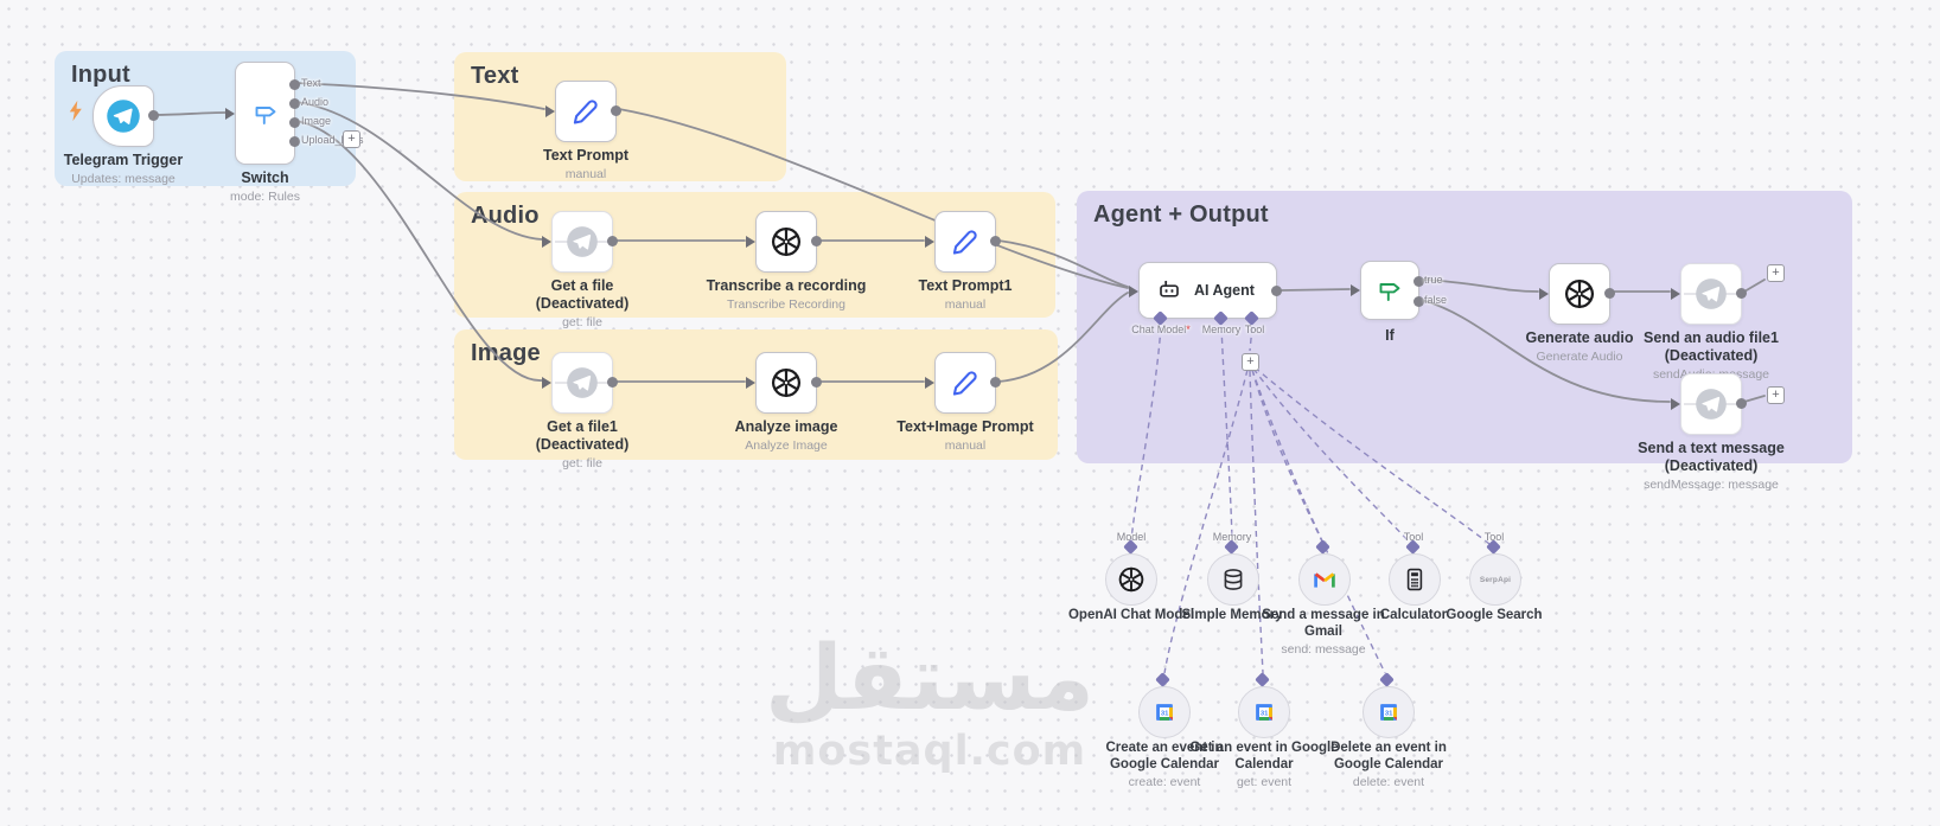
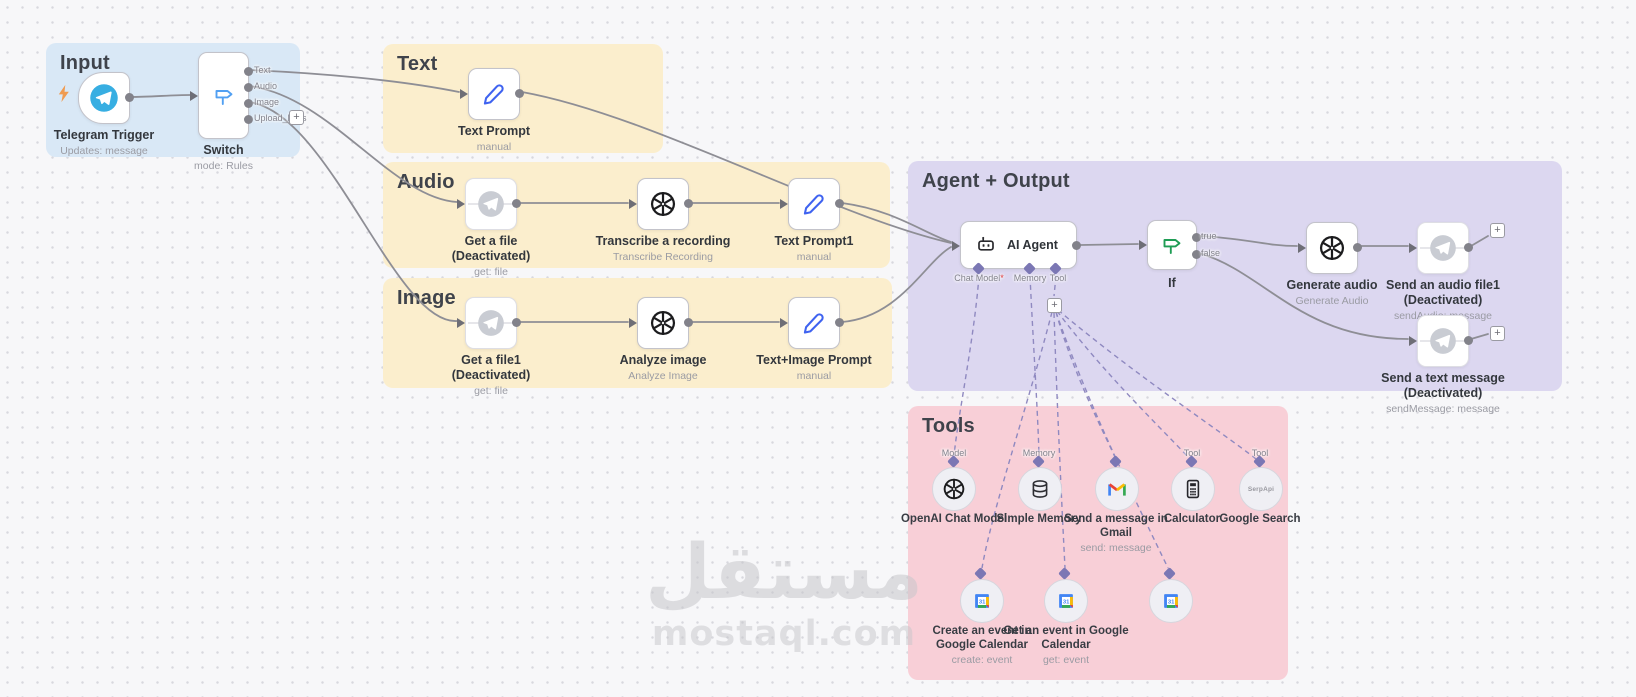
  Input
  Text
  Audio
  Image
  Agent + Output
+ Tools
  Telegram Trigger
  Updates: message
  Switch
  mode: Rules
  Text
  Audio
  Image
  +
  Text Prompt
  manual
  Get a file
  (Deactivated)
  get: file
  Transcribe a recording
  Transcribe Recording
  Text Prompt1
  manual
  Get a file1
  (Deactivated)
  get: file
  Analyze image
  Analyze Image
  Text+Image Prompt
  manual
  AI Agent
  Chat Model*
  Memory
  Tool
  +
  If
  true
  false
  Generate audio
  Generate Audio
  Send an audio file1
  (Deactivated)
  +
  Send a text message
  (Deactivated)
  sendMessage: message
  +
  Model
  OpenAI Chat Model
  Memory
  Simple Memory
  Send a message in Gmail
  send: message
  Tool
  Calculator
  Tool
  Google Search
  Create an event in Google Calendar
  create: event
  Get an event in Google Calendar
  get: event
- Delete an event in Google Calendar
- delete: event
  مستقل
  mostaql.com
